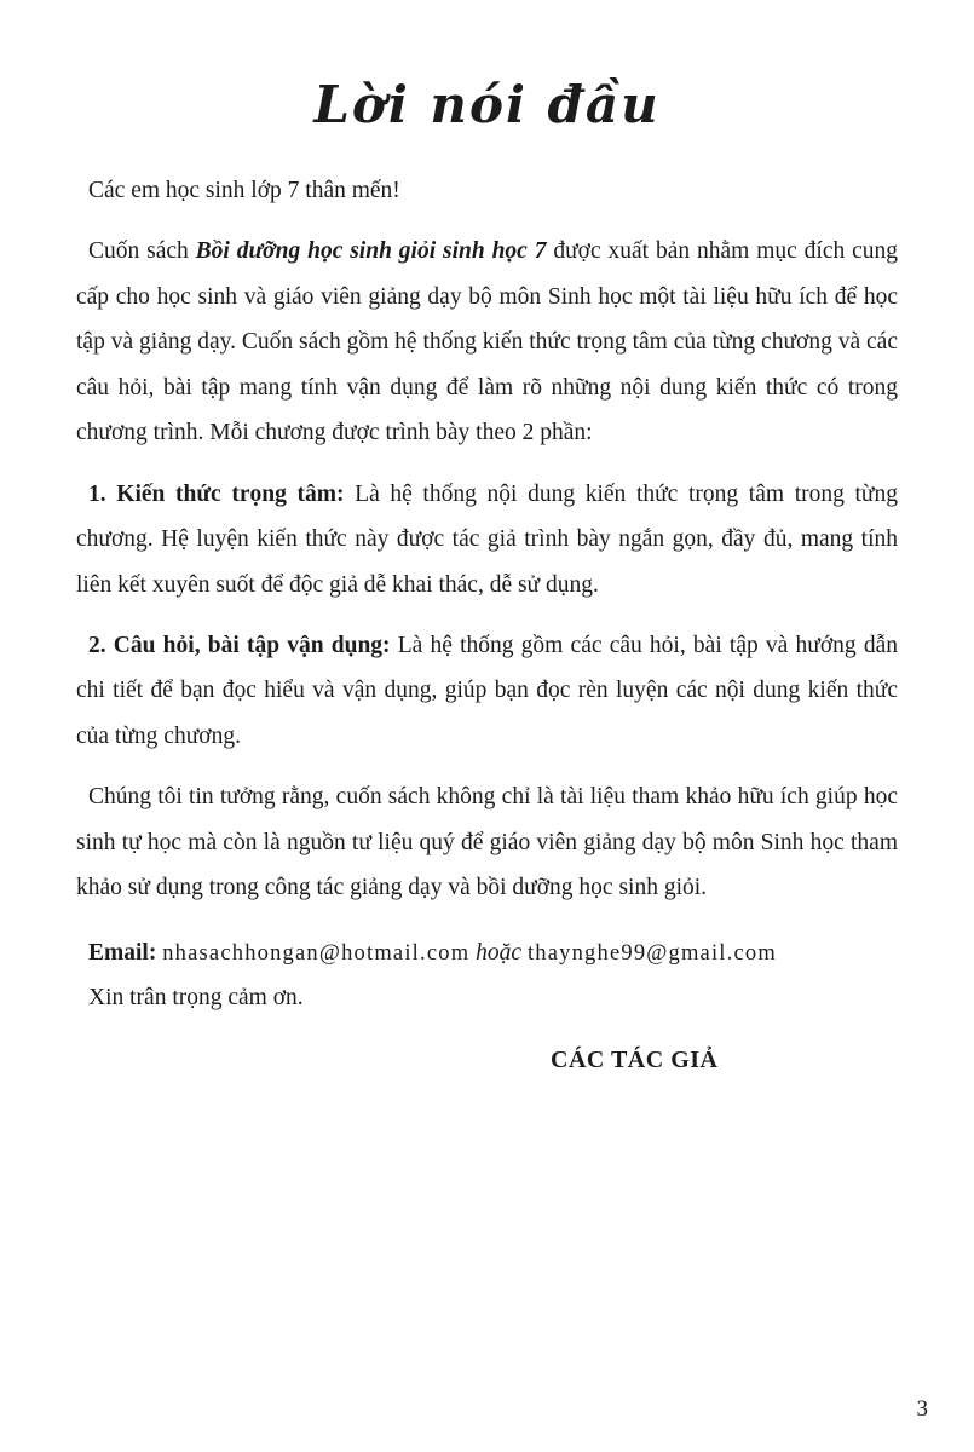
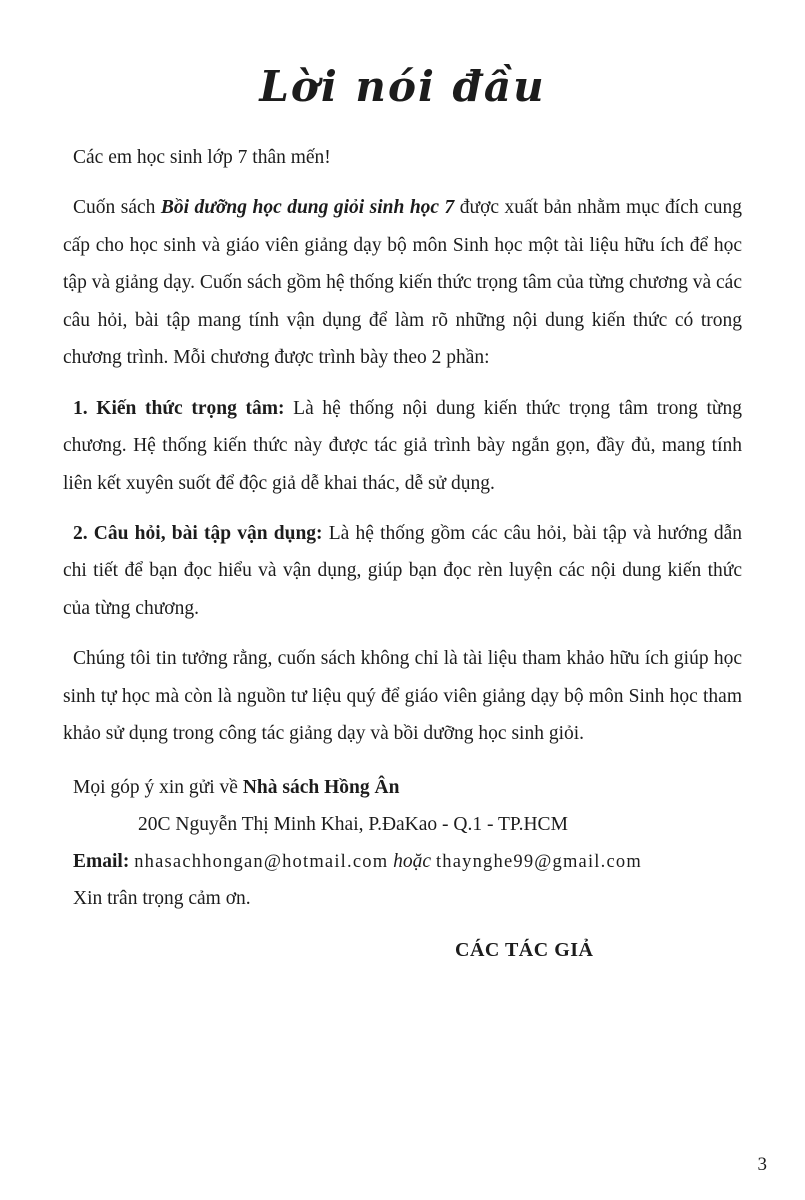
  Lời nói đầu
  Các em học sinh lớp 7 thân mến!
- Cuốn sách Bồi dưỡng học sinh giỏi sinh học 7 được xuất bản nhằm mục đích cung cấp cho học sinh và giáo viên giảng dạy bộ môn Sinh học một tài liệu hữu ích để học tập và giảng dạy. Cuốn sách gồm hệ thống kiến thức trọng tâm của từng chương và các câu hỏi, bài tập mang tính vận dụng để làm rõ những nội dung kiến thức có trong chương trình. Mỗi chương được trình bày theo 2 phần:
+ Cuốn sách Bồi dưỡng học dung giỏi sinh học 7 được xuất bản nhằm mục đích cung cấp cho học sinh và giáo viên giảng dạy bộ môn Sinh học một tài liệu hữu ích để học tập và giảng dạy. Cuốn sách gồm hệ thống kiến thức trọng tâm của từng chương và các câu hỏi, bài tập mang tính vận dụng để làm rõ những nội dung kiến thức có trong chương trình. Mỗi chương được trình bày theo 2 phần:
- 1. Kiến thức trọng tâm: Là hệ thống nội dung kiến thức trọng tâm trong từng chương. Hệ luyện kiến thức này được tác giả trình bày ngắn gọn, đầy đủ, mang tính liên kết xuyên suốt để độc giả dễ khai thác, dễ sử dụng.
+ 1. Kiến thức trọng tâm: Là hệ thống nội dung kiến thức trọng tâm trong từng chương. Hệ thống kiến thức này được tác giả trình bày ngắn gọn, đầy đủ, mang tính liên kết xuyên suốt để độc giả dễ khai thác, dễ sử dụng.
  2. Câu hỏi, bài tập vận dụng: Là hệ thống gồm các câu hỏi, bài tập và hướng dẫn chi tiết để bạn đọc hiểu và vận dụng, giúp bạn đọc rèn luyện các nội dung kiến thức của từng chương.
  Chúng tôi tin tưởng rằng, cuốn sách không chỉ là tài liệu tham khảo hữu ích giúp học sinh tự học mà còn là nguồn tư liệu quý để giáo viên giảng dạy bộ môn Sinh học tham khảo sử dụng trong công tác giảng dạy và bồi dưỡng học sinh giỏi.
+ Mọi góp ý xin gửi về Nhà sách Hồng Ân
+ 20C Nguyễn Thị Minh Khai, P.ĐaKao - Q.1 - TP.HCM
  Email: nhasachhongan@hotmail.com hoặc thaynghe99@gmail.com
  Xin trân trọng cảm ơn.
  CÁC TÁC GIẢ
  3
